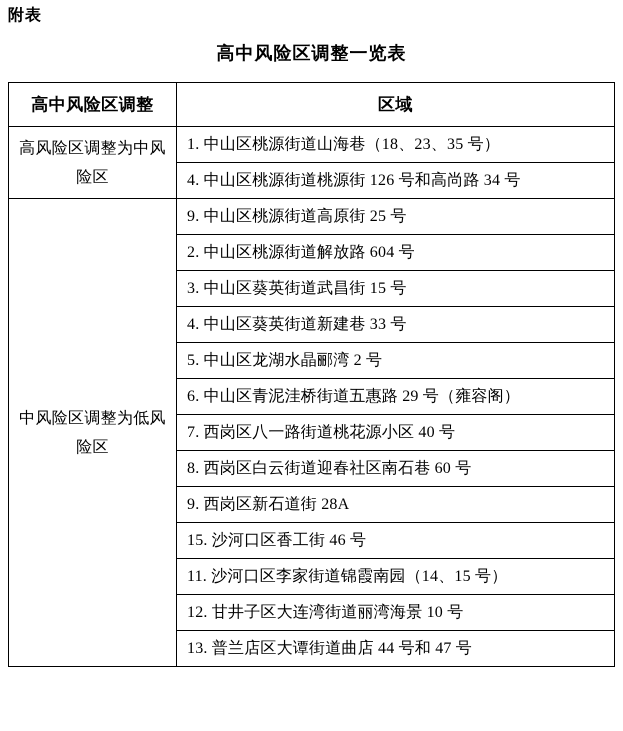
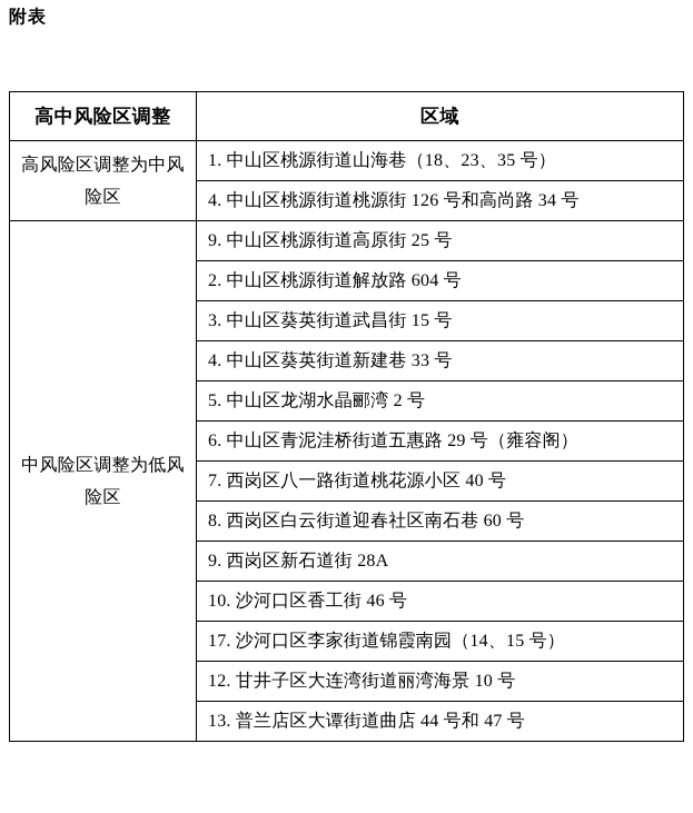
  附表
- 高中风险区调整一览表
  高中风险区调整	区域
  高风险区调整为中风险区	1. 中山区桃源街道山海巷（18、23、35 号）
  4. 中山区桃源街道桃源街 126 号和高尚路 34 号
  中风险区调整为低风险区	9. 中山区桃源街道高原街 25 号
  2. 中山区桃源街道解放路 604 号
  3. 中山区葵英街道武昌街 15 号
  4. 中山区葵英街道新建巷 33 号
  5. 中山区龙湖水晶郦湾 2 号
  6. 中山区青泥洼桥街道五惠路 29 号（雍容阁）
  7. 西岗区八一路街道桃花源小区 40 号
  8. 西岗区白云街道迎春社区南石巷 60 号
  9. 西岗区新石道街 28A
- 15. 沙河口区香工街 46 号
+ 10. 沙河口区香工街 46 号
- 11. 沙河口区李家街道锦霞南园（14、15 号）
+ 17. 沙河口区李家街道锦霞南园（14、15 号）
  12. 甘井子区大连湾街道丽湾海景 10 号
  13. 普兰店区大谭街道曲店 44 号和 47 号
